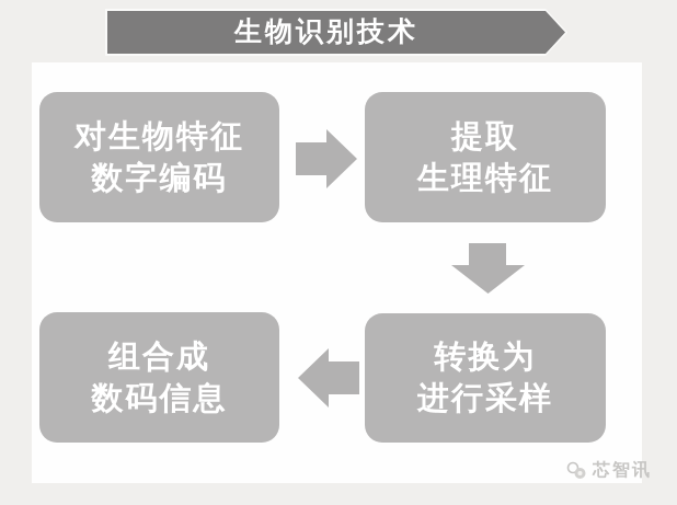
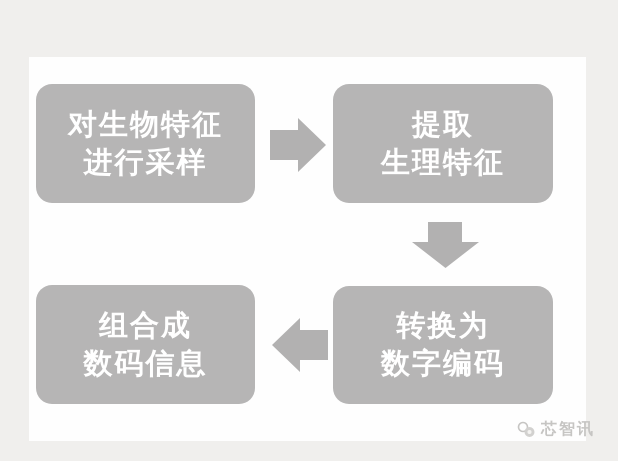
- 生物识别技术
  对生物特征
- 数字编码
+ 进行采样
  提取
  生理特征
  转换为
- 进行采样
+ 数字编码
  组合成
  数码信息
  芯智讯
